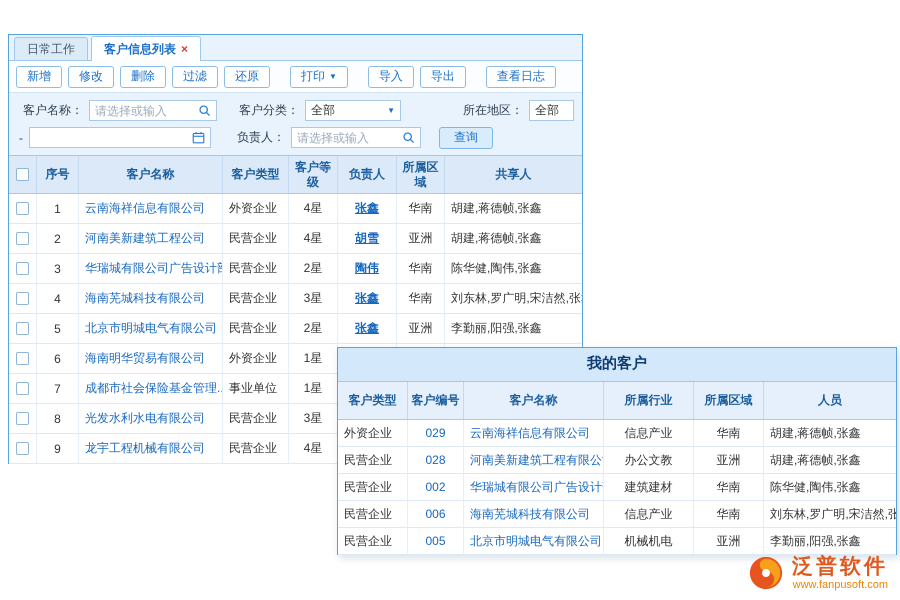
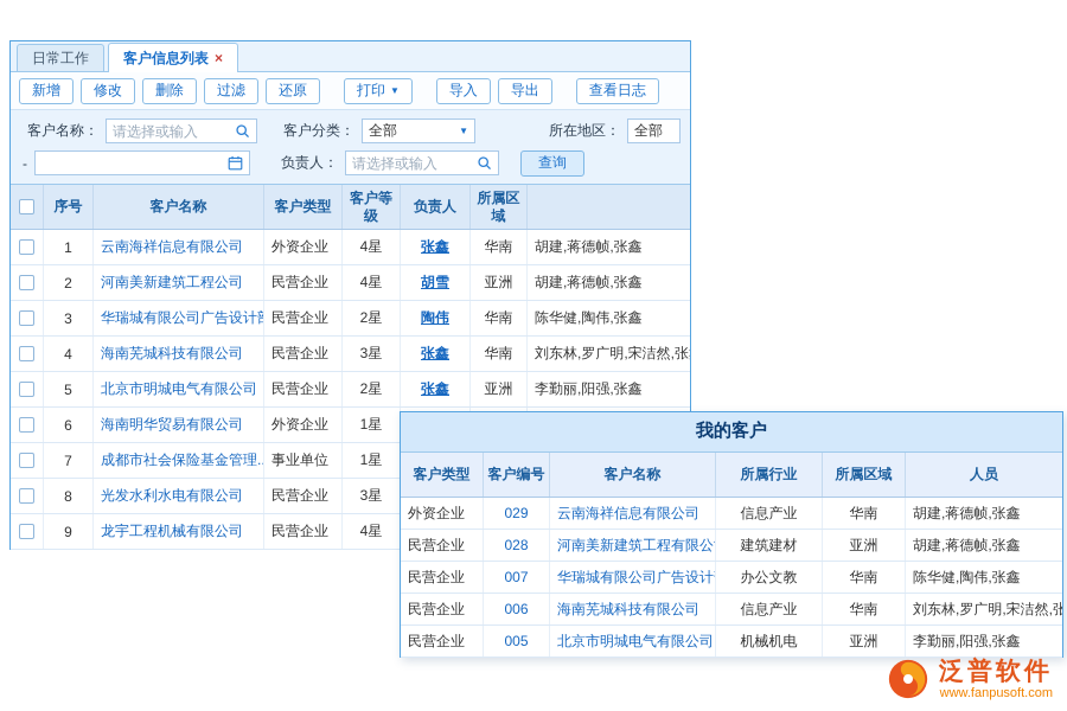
  日常工作
  客户信息列表
  ×
  新增
  修改
  删除
  过滤
  还原
  打印
  ▼
  导入
  导出
  查看日志
  客户名称：
  请选择或输入
  客户分类：
  全部
  ▼
  所在地区：
  全部
  -
  负责人：
  请选择或输入
  查询
  序号
  客户名称
  客户类型
  客户等级
  负责人
  所属区域
- 共享人
  1
  云南海祥信息有限公司
  外资企业
  4星
  张鑫
  华南
  胡建,蒋德帧,张鑫
  2
  河南美新建筑工程公司
  民营企业
  4星
  胡雪
  亚洲
  胡建,蒋德帧,张鑫
  3
  华瑞城有限公司广告设计
  民营企业
  2星
  陶伟
  华南
  陈华健,陶伟,张鑫
  4
  海南芜城科技有限公司
  民营企业
  3星
  张鑫
  华南
  刘东林,罗广明,宋洁然,张
  5
  北京市明城电气有限公司
  民营企业
  2星
  张鑫
  亚洲
  李勤丽,阳强,张鑫
  6
  海南明华贸易有限公司
  外资企业
  1星
  7
  成都市社会保险基金管理..
  事业单位
  1星
  8
  光发水利水电有限公司
  民营企业
  3星
  9
  龙宇工程机械有限公司
  民营企业
  4星
  我的客户
  客户类型
  客户编号
  客户名称
  所属行业
  所属区域
  人员
  外资企业
  029
  云南海祥信息有限公司
  信息产业
  华南
  胡建,蒋德帧,张鑫
  民营企业
  028
  河南美新建筑工程有限公
- 办公文教
+ 建筑建材
  亚洲
  胡建,蒋德帧,张鑫
  民营企业
- 002
+ 007
  华瑞城有限公司广告设计
- 建筑建材
+ 办公文教
  华南
  陈华健,陶伟,张鑫
  民营企业
  006
  海南芜城科技有限公司
  信息产业
  华南
  刘东林,罗广明,宋洁然,张
  民营企业
  005
  北京市明城电气有限公司
  机械机电
  亚洲
  李勤丽,阳强,张鑫
  泛普软件
  www.fanpusoft.com
